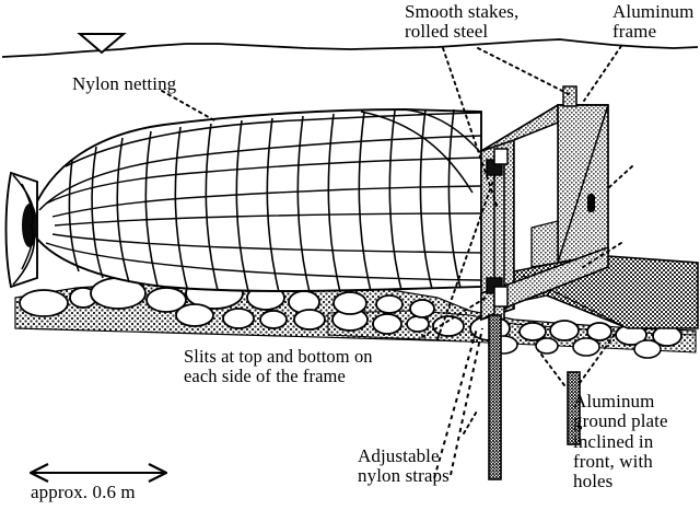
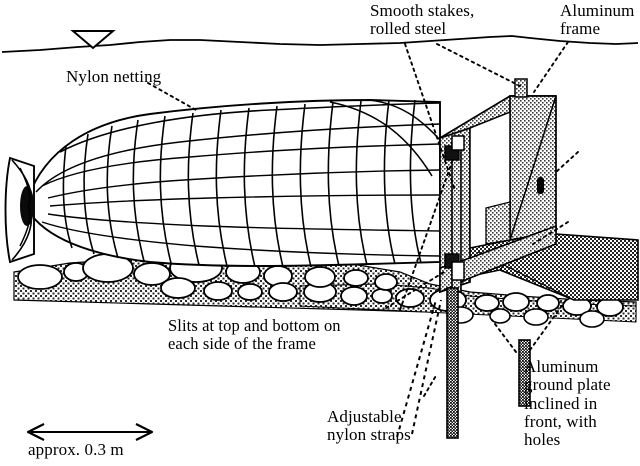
  Smooth stakes,
  rolled steel
  Aluminum
  frame
  Nylon netting
  Slits at top and bottom on
  each side of the frame
  Adjustable
  nylon straps
  Aluminum
  ground plate
  inclined in
  front, with
  holes
- approx. 0.6 m
+ approx. 0.3 m
